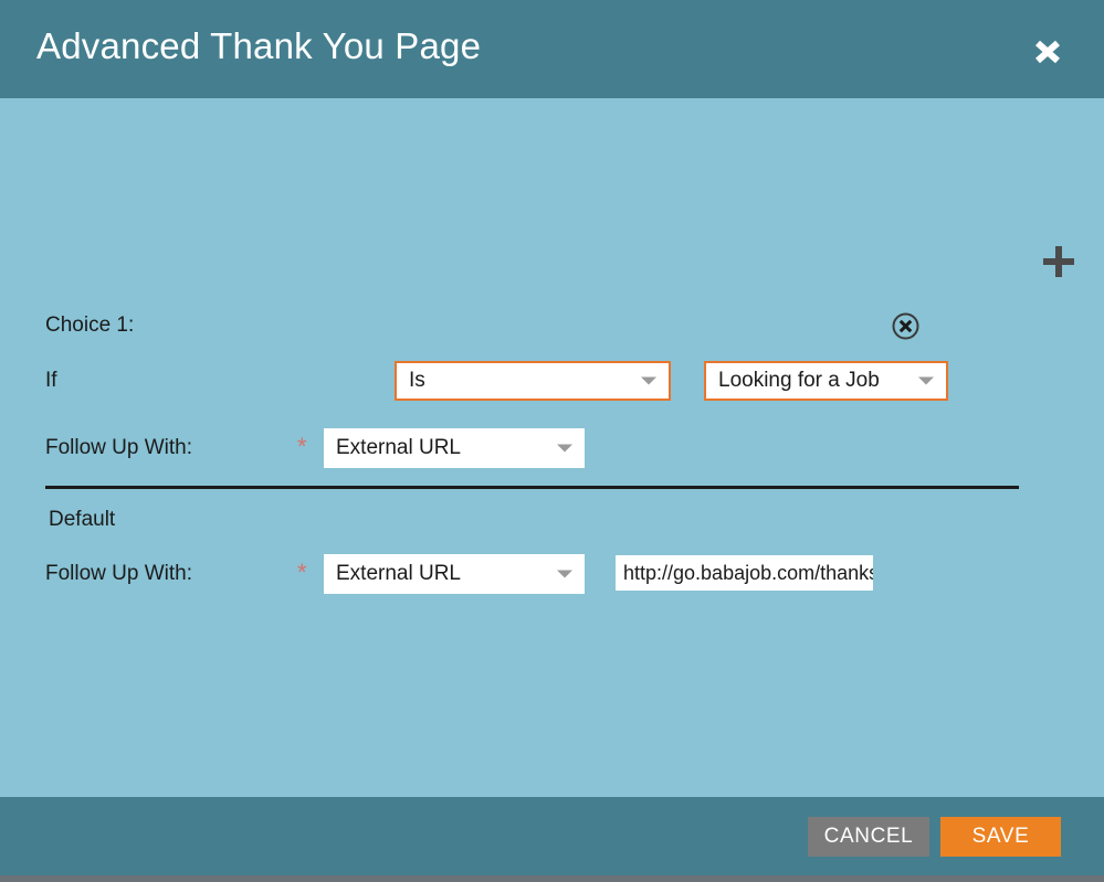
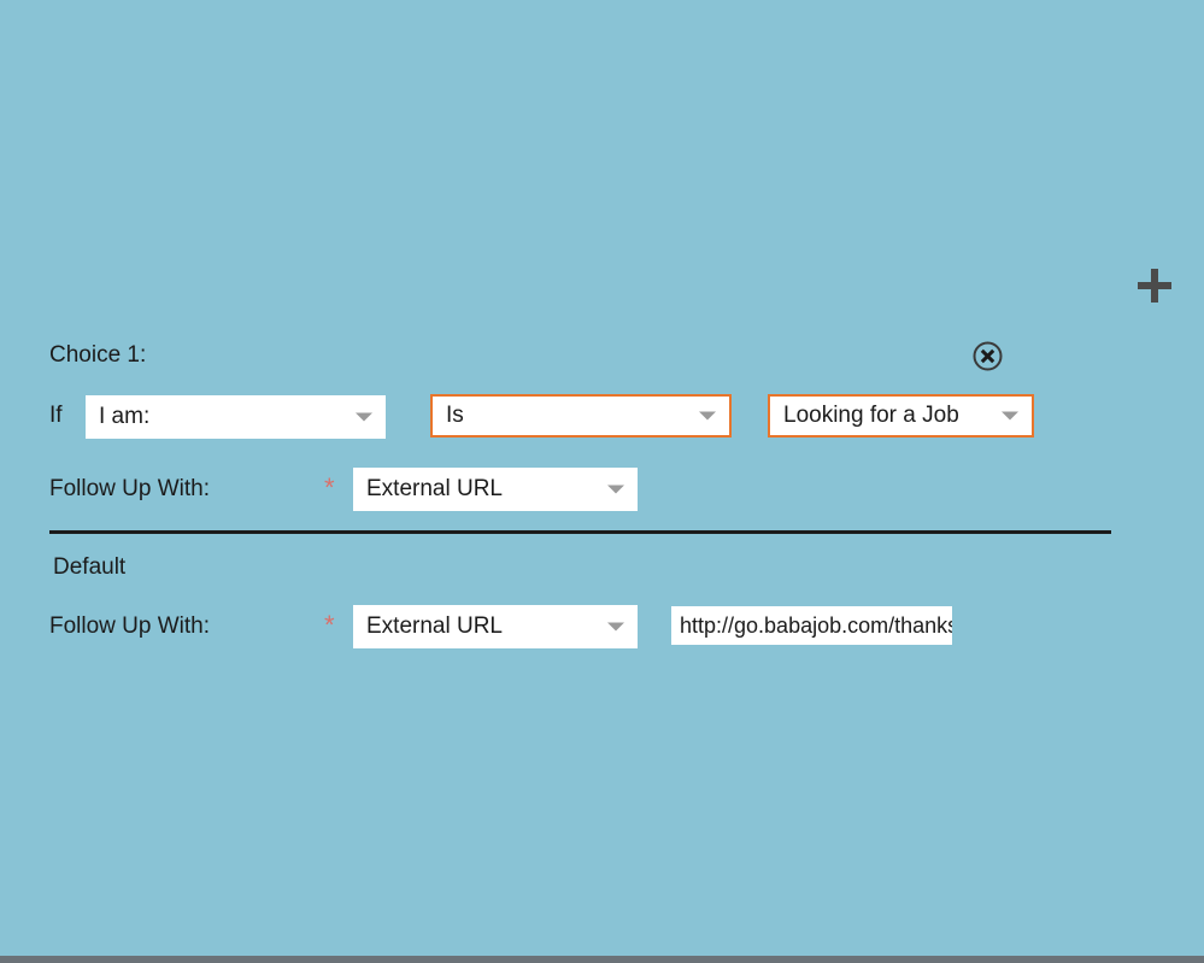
- Advanced Thank You Page
  Choice 1:
  If
+ I am:
  Is
  Looking for a Job
  Follow Up With:
  *
  External URL
  Default
  Follow Up With:
  *
  External URL
  http://go.babajob.com/thank
- CANCEL
- SAVE
